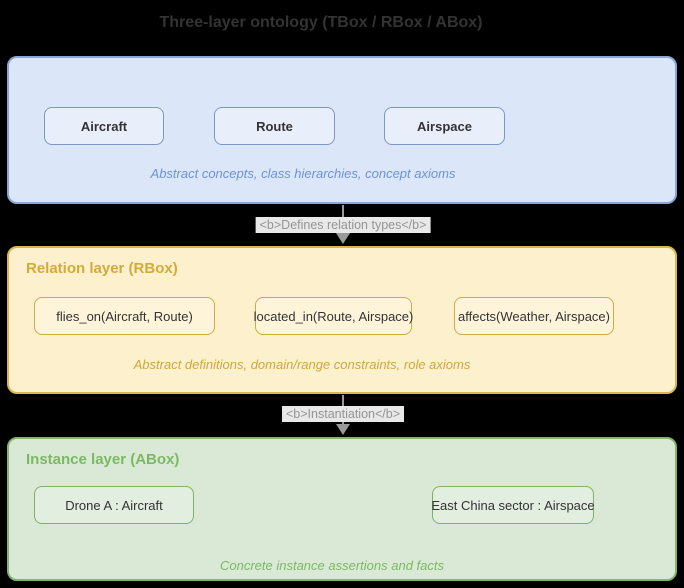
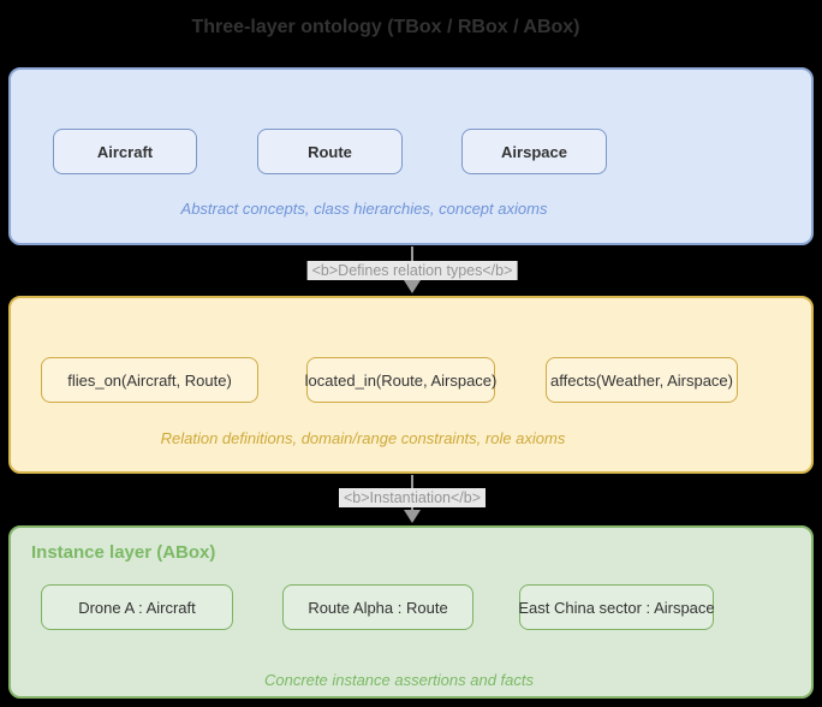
  Three-layer ontology (TBox / RBox / ABox)
  Aircraft
  Route
  Airspace
  Abstract concepts, class hierarchies, concept axioms
  <b>Defines relation types</b>
- Relation layer (RBox)
  flies_on(Aircraft, Route)
  located_in(Route, Airspace)
  affects(Weather, Airspace)
- Abstract definitions, domain/range constraints, role axioms
+ Relation definitions, domain/range constraints, role axioms
  <b>Instantiation</b>
  Instance layer (ABox)
  Drone A : Aircraft
+ Route Alpha : Route
  East China sector : Airspace
  Concrete instance assertions and facts
